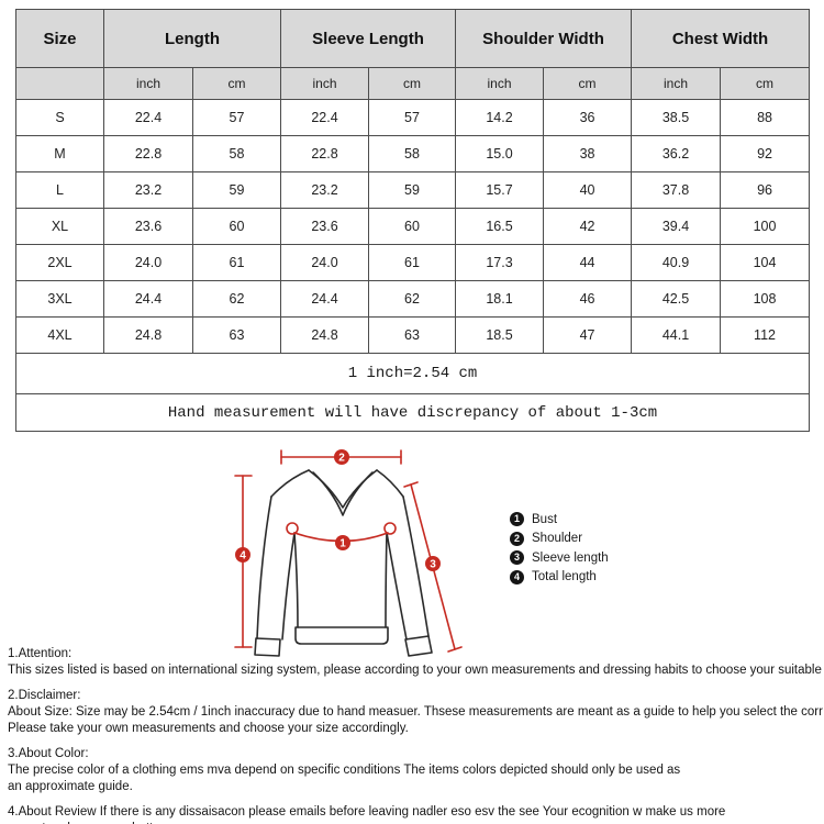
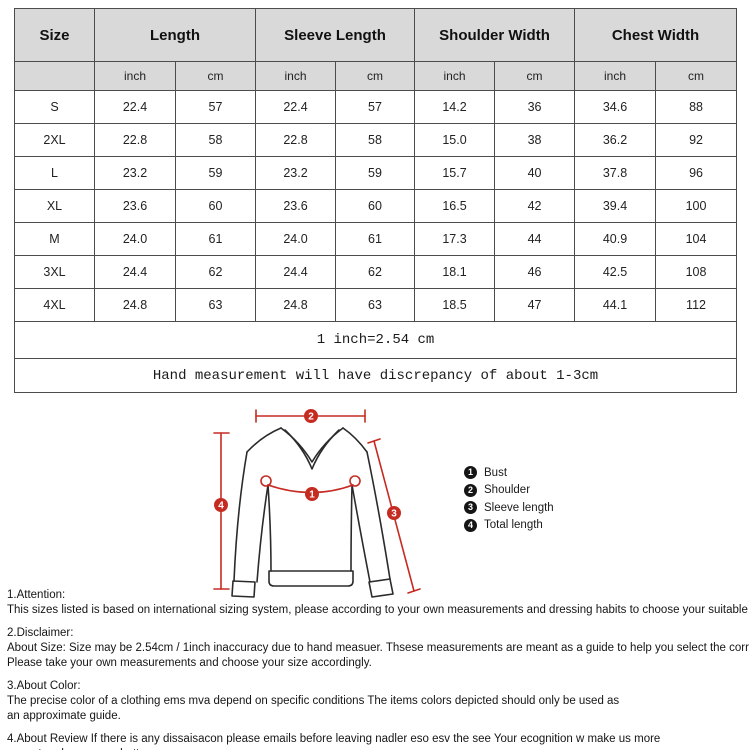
  Size	Length	Sleeve Length	Shoulder Width	Chest Width
  	inch	cm	inch	cm	inch	cm	inch	cm
- S	22.4	57	22.4	57	14.2	36	38.5	88
+ S	22.4	57	22.4	57	14.2	36	34.6	88
- M	22.8	58	22.8	58	15.0	38	36.2	92
+ 2XL	22.8	58	22.8	58	15.0	38	36.2	92
  L	23.2	59	23.2	59	15.7	40	37.8	96
  XL	23.6	60	23.6	60	16.5	42	39.4	100
- 2XL	24.0	61	24.0	61	17.3	44	40.9	104
+ M	24.0	61	24.0	61	17.3	44	40.9	104
  3XL	24.4	62	24.4	62	18.1	46	42.5	108
  4XL	24.8	63	24.8	63	18.5	47	44.1	112
  1 inch=2.54 cm
  Hand measurement will have discrepancy of about 1-3cm
  1
  2
  3
  4
  1
  Bust
  2
  Shoulder
  3
  Sleeve length
  4
  Total length
  1.Attention:
  This sizes listed is based on international sizing system, please according to your own measurements and dressing habits to choose your suitable
  2.Disclaimer:
  About Size: Size may be 2.54cm / 1inch inaccuracy due to hand measuer. Thsese measurements are meant as a guide to help you select the corr
  Please take your own measurements and choose your size accordingly.
  3.About Color:
  The precise color of a clothing ems mva depend on specific conditions The items colors depicted should only be used as
  an approximate guide.
  4.About Review If there is any dissaisacon please emails before leaving nadler eso esv the see Your ecognition w make us more
